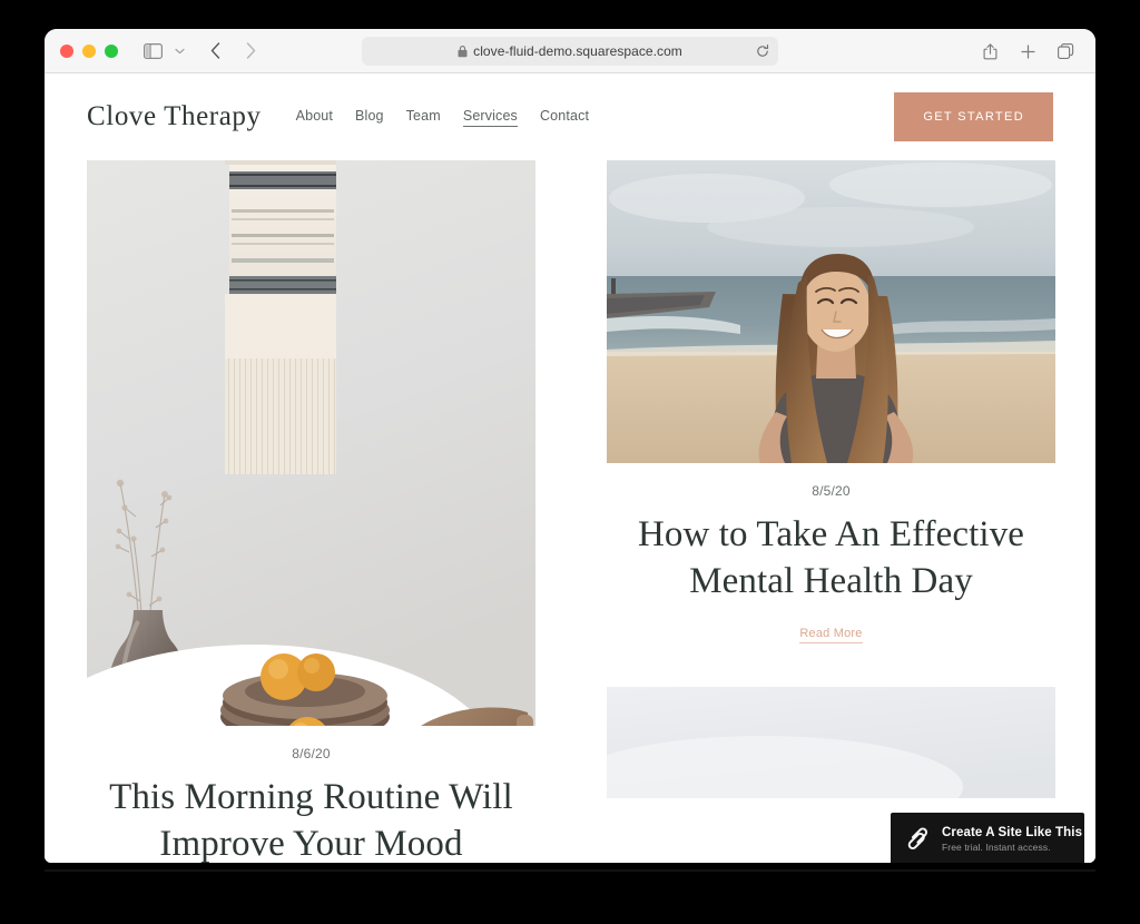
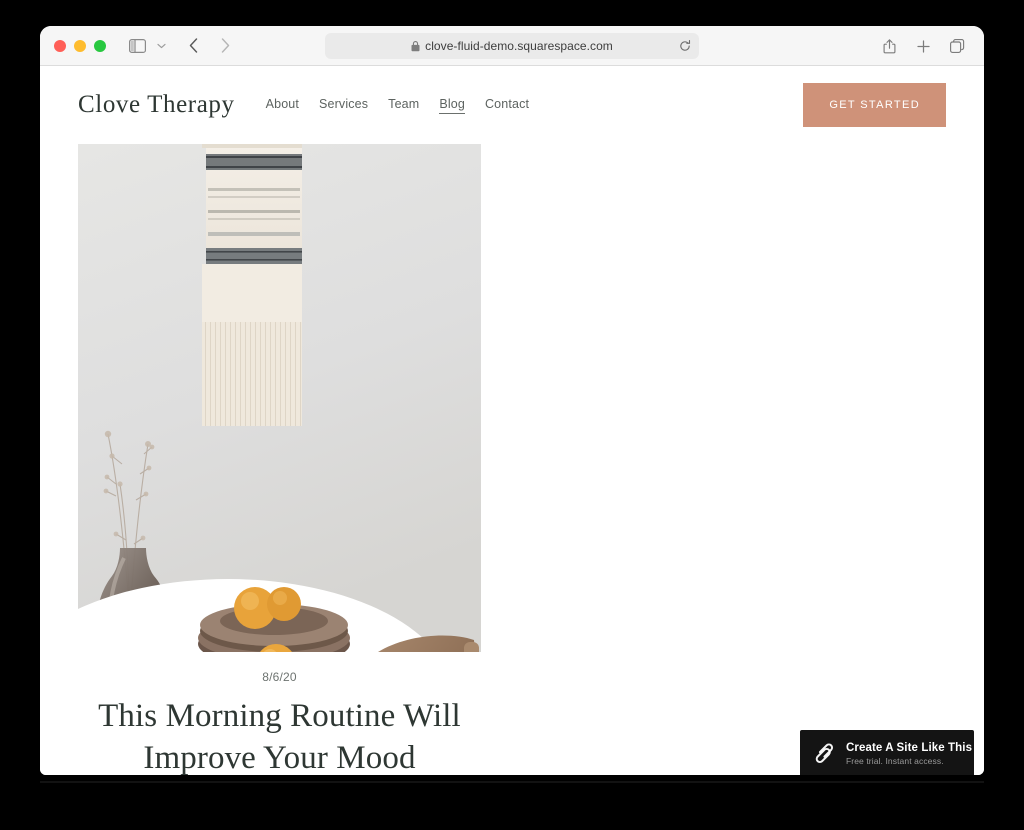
  clove-fluid-demo.squarespace.com
  Clove Therapy
  About
- Blog
+ Services
  Team
- Services
+ Blog
  Contact
  GET STARTED
  8/6/20
  This Morning Routine Will Improve Your Mood
- 8/5/20
- How to Take An Effective Mental Health Day
- Read More
  Create A Site Like This
  Free trial. Instant access.
